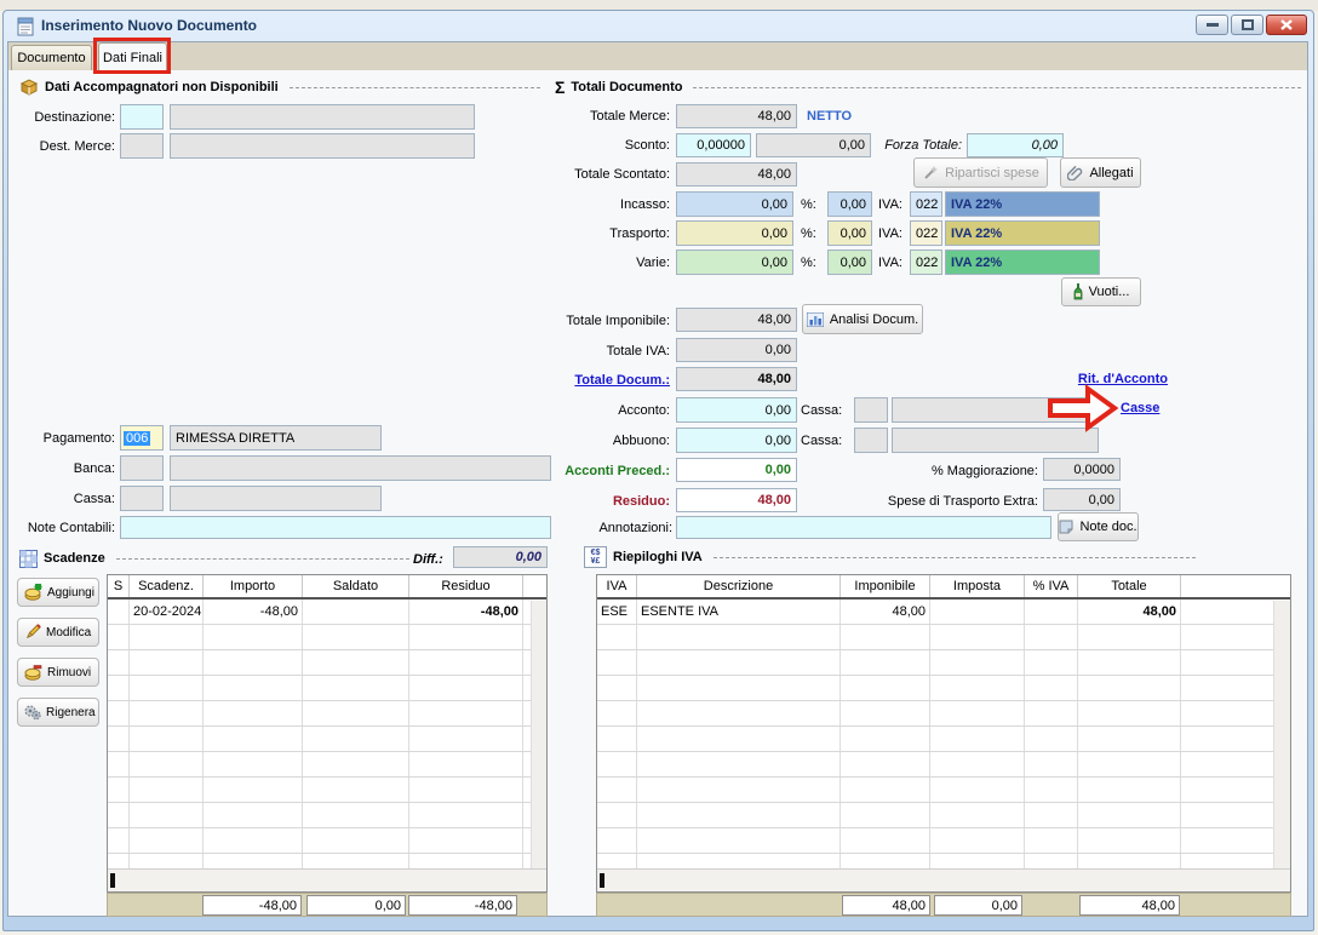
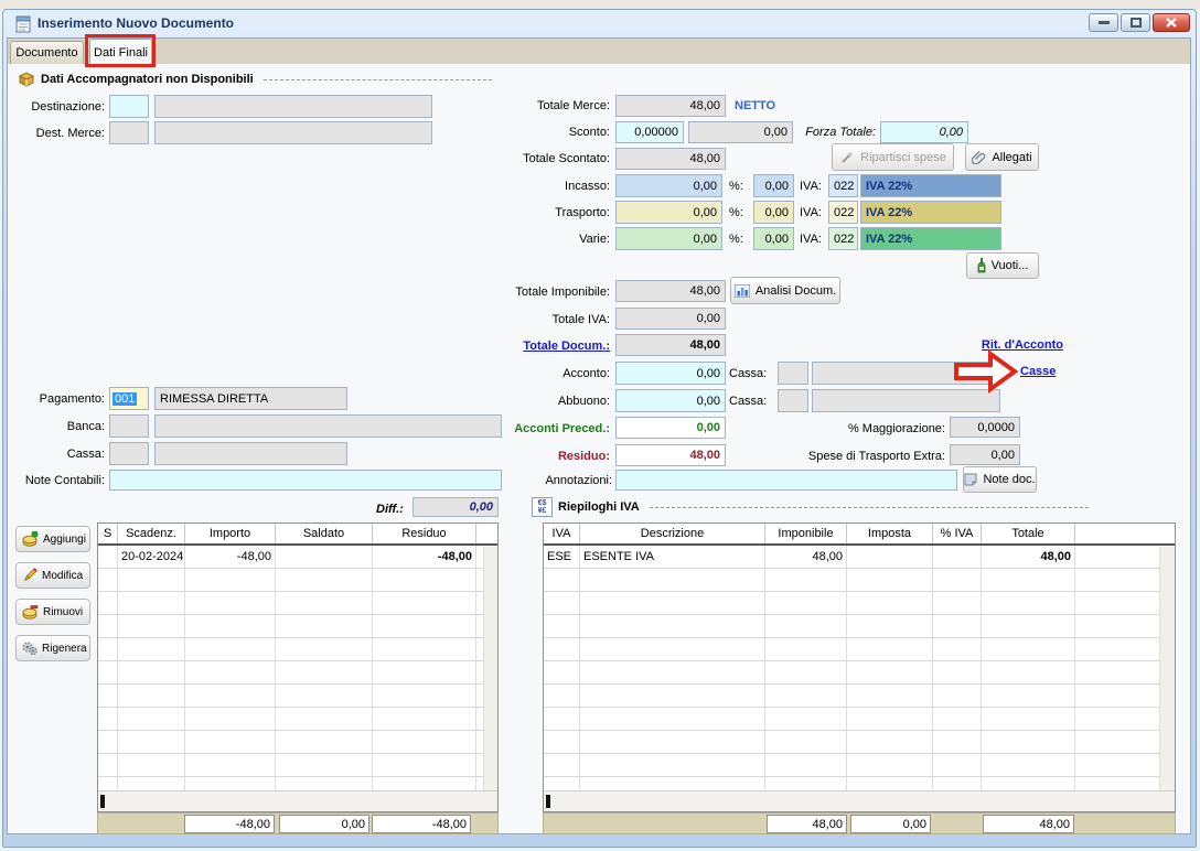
  Inserimento Nuovo Documento
  Documento
  Dati Finali
  Dati Accompagnatori non Disponibili
  Destinazione:
  Dest. Merce:
- Σ
- Totali Documento
  Totale Merce:
  48,00
  NETTO
  Sconto:
  0,00000
  0,00
  Forza Totale:
  0,00
  Totale Scontato:
  48,00
  Ripartisci spese
  Allegati
  Incasso:
  0,00
  %:
  0,00
  IVA:
  022
  IVA 22%
  Trasporto:
  0,00
  %:
  0,00
  IVA:
  022
  IVA 22%
  Varie:
  0,00
  %:
  0,00
  IVA:
  022
  IVA 22%
  Vuoti...
  Totale Imponibile:
  48,00
  Analisi Docum.
  Totale IVA:
  0,00
  Totale Docum.:
  48,00
  Rit. d'Acconto
  Acconto:
  0,00
  Cassa:
  Casse
  Abbuono:
  0,00
  Cassa:
  Acconti Preced.:
  0,00
  % Maggiorazione:
  0,0000
  Residuo:
  48,00
  Spese di Trasporto Extra:
  0,00
  Annotazioni:
  Note doc.
  Pagamento:
- 006
+ 001
  RIMESSA DIRETTA
  Banca:
  Cassa:
  Note Contabili:
- Scadenze
  Diff.:
  0,00
  Aggiungi
  Modifica
  Rimuovi
  Rigenera
  S
  Scadenz.
  Importo
  Saldato
  Residuo
  20-02-2024
  -48,00
  -48,00
  -48,00
  0,00
  -48,00
  Riepiloghi IVA
  IVA
  Descrizione
  Imponibile
  Imposta
  % IVA
  Totale
  ESE
  ESENTE IVA
  48,00
  48,00
  48,00
  0,00
  48,00
